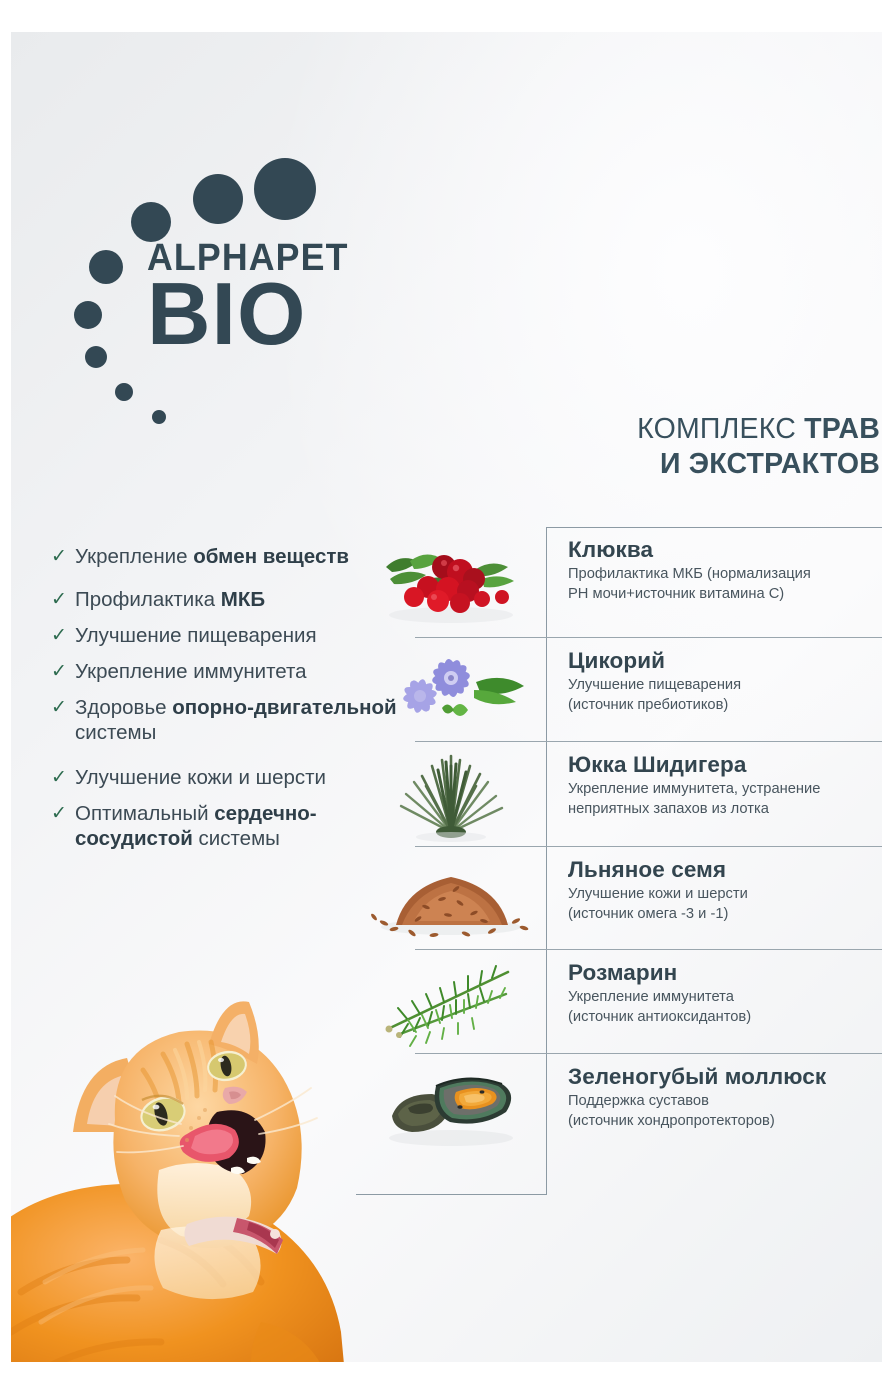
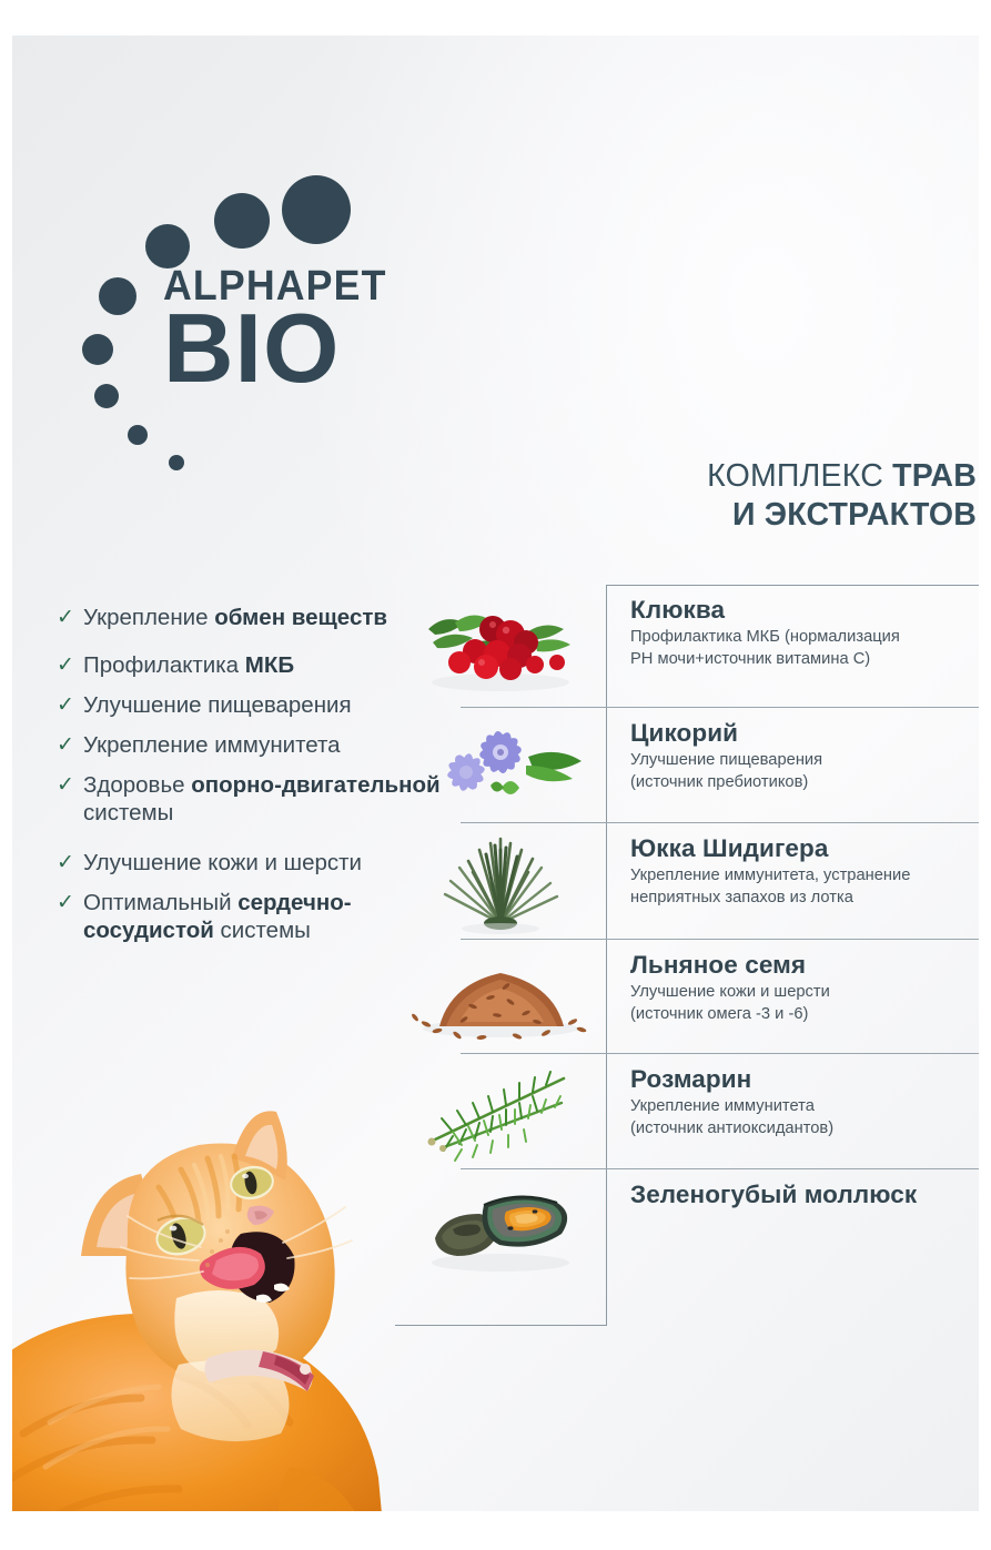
  ALPHAPET
  BIO
  КОМПЛЕКС ТРАВ
  И ЭКСТРАКТОВ
  ✓
  Укрепление обмен веществ
  ✓
  Профилактика МКБ
  ✓
  Улучшение пищеварения
  ✓
  Укрепление иммунитета
  ✓
  Здоровье опорно-двигательной системы
  ✓
  Улучшение кожи и шерсти
  ✓
  Оптимальный сердечно-сосудистой системы
  Клюква
  Профилактика МКБ (нормализация
  РН мочи+источник витамина С)
  Цикорий
  Улучшение пищеварения
  (источник пребиотиков)
  Юкка Шидигера
  Укрепление иммунитета, устранение
  неприятных запахов из лотка
  Льняное семя
  Улучшение кожи и шерсти
- (источник омега -3 и -1)
+ (источник омега -3 и -6)
  Розмарин
  Укрепление иммунитета
  (источник антиоксидантов)
  Зеленогубый моллюск
- Поддержка суставов
- (источник хондропротекторов)
